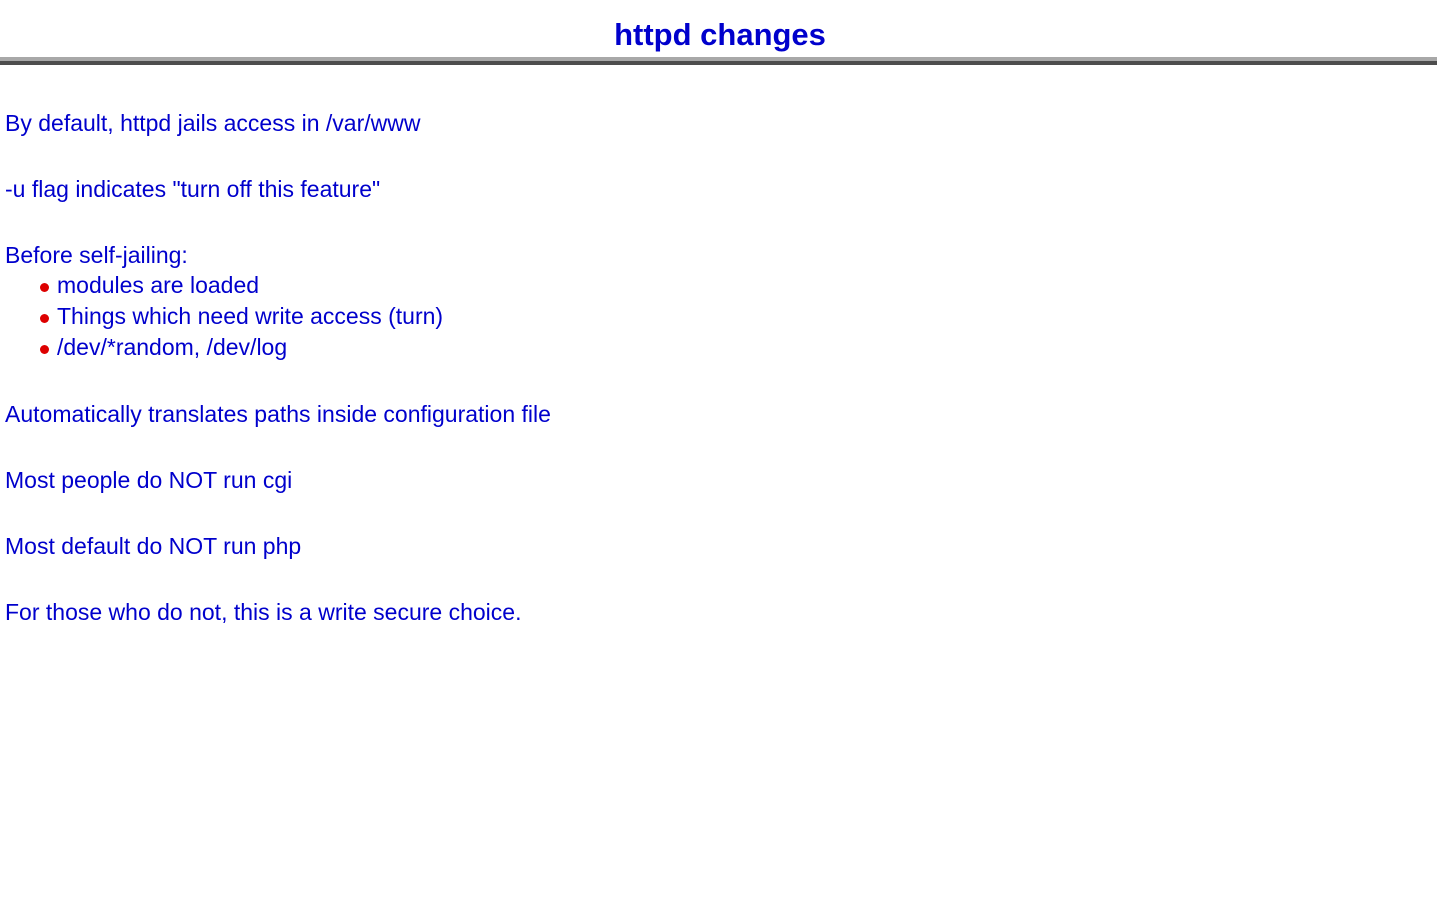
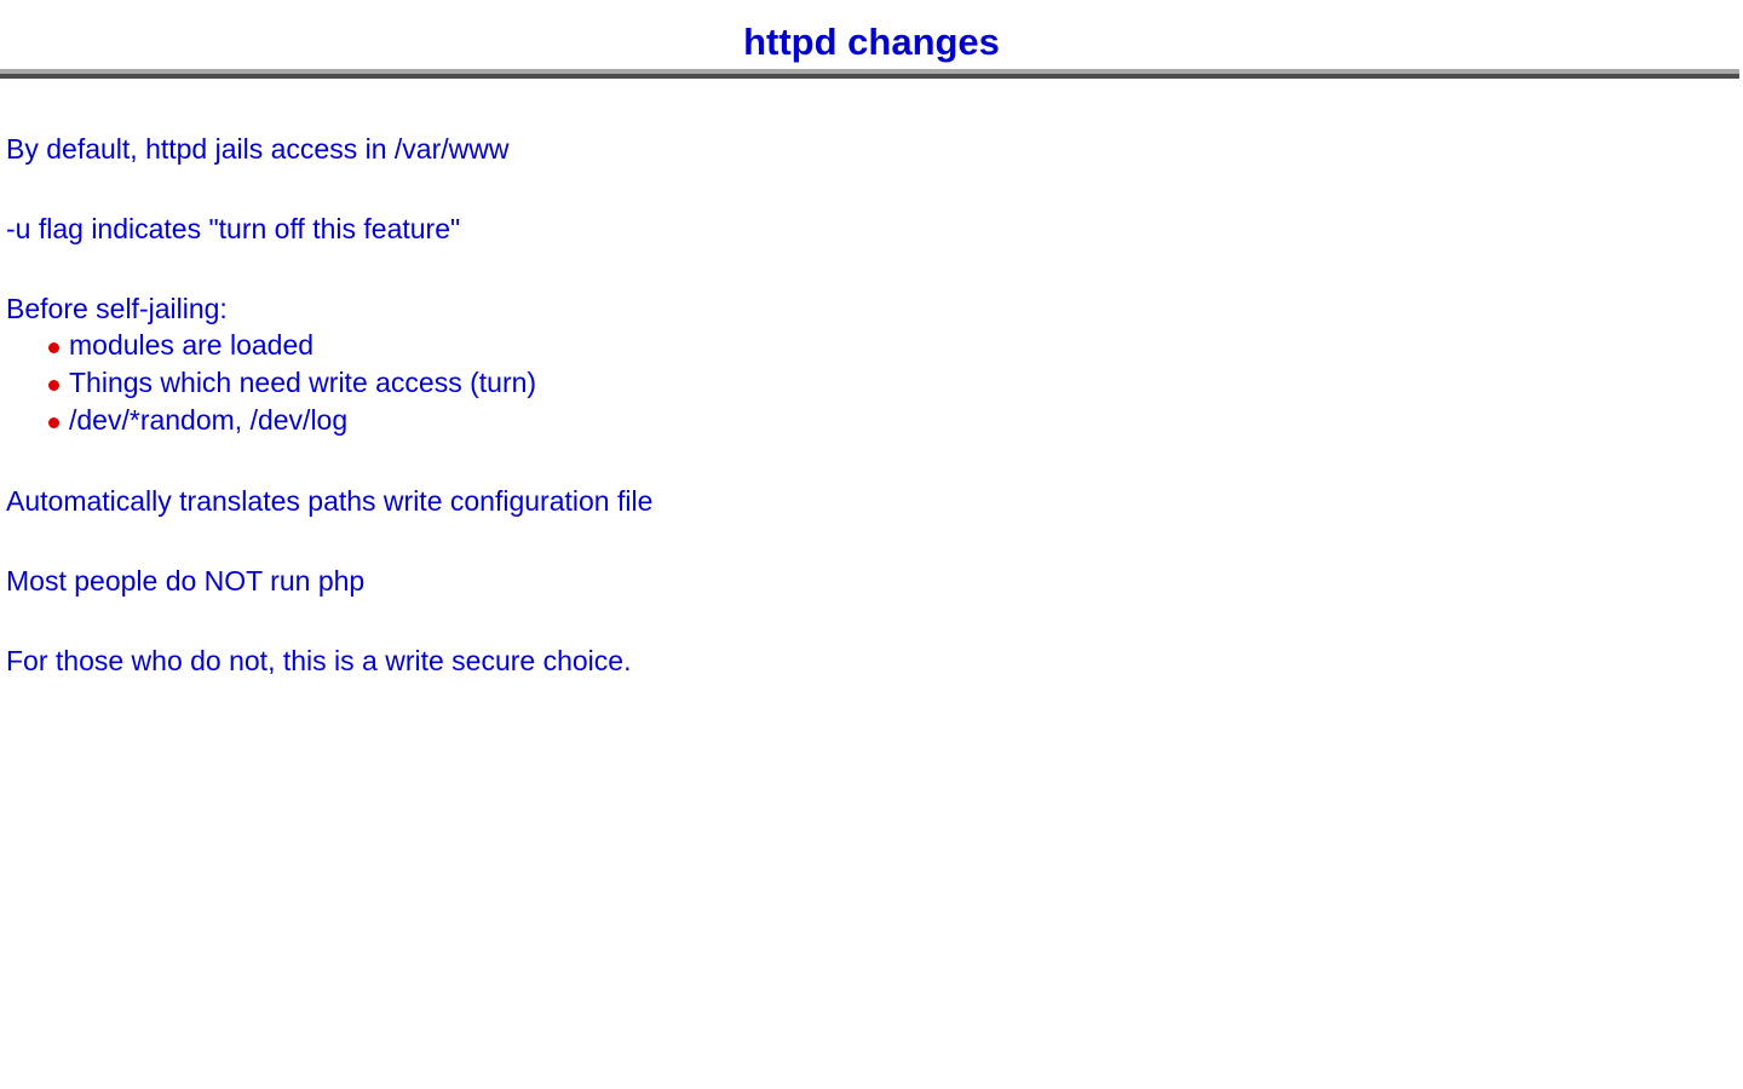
  httpd changes
  By default, httpd jails access in /var/www
  -u flag indicates "turn off this feature"
  Before self-jailing:
  modules are loaded
  Things which need write access (turn)
  /dev/*random, /dev/log
- Automatically translates paths inside configuration file
+ Automatically translates paths write configuration file
- Most people do NOT run cgi
- Most default do NOT run php
+ Most people do NOT run php
  For those who do not, this is a write secure choice.
